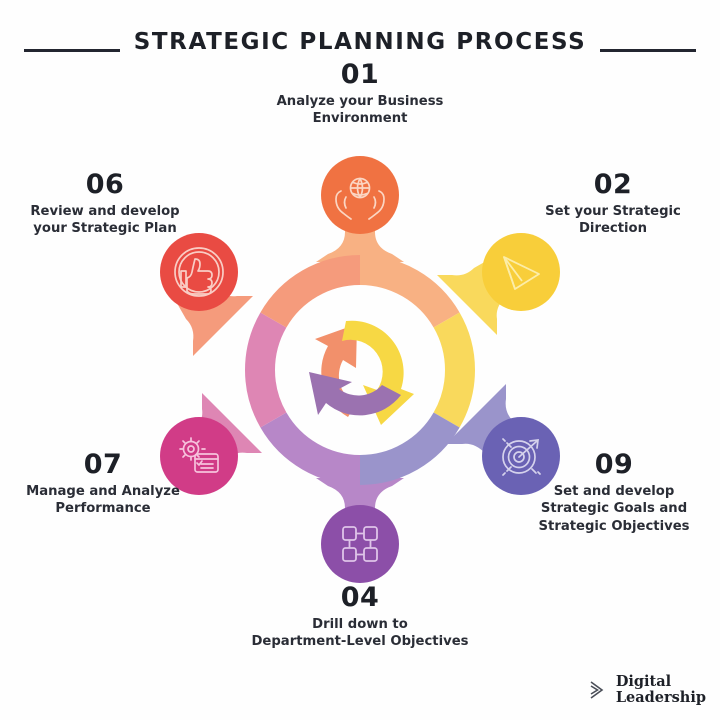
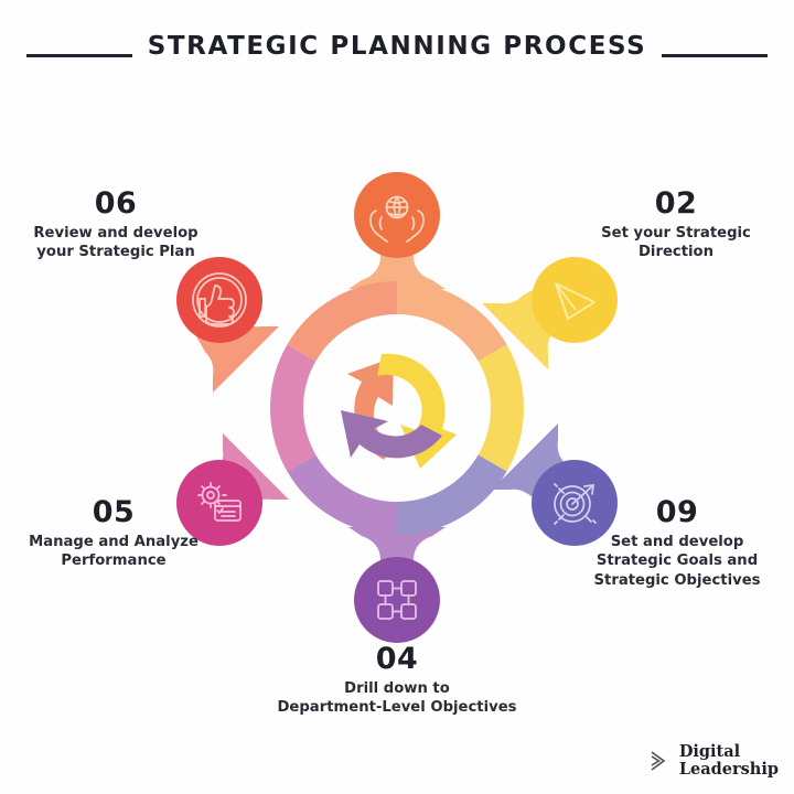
  STRATEGIC PLANNING PROCESS
- 01
- Analyze your Business
- Environment
  02
  Set your Strategic
  Direction
  09
  Set and develop
  Strategic Goals and
  Strategic Objectives
  04
  Drill down to
  Department-Level Objectives
- 07
+ 05
  Manage and Analyze
  Performance
  06
  Review and develop
  your Strategic Plan
  Digital
  Leadership
